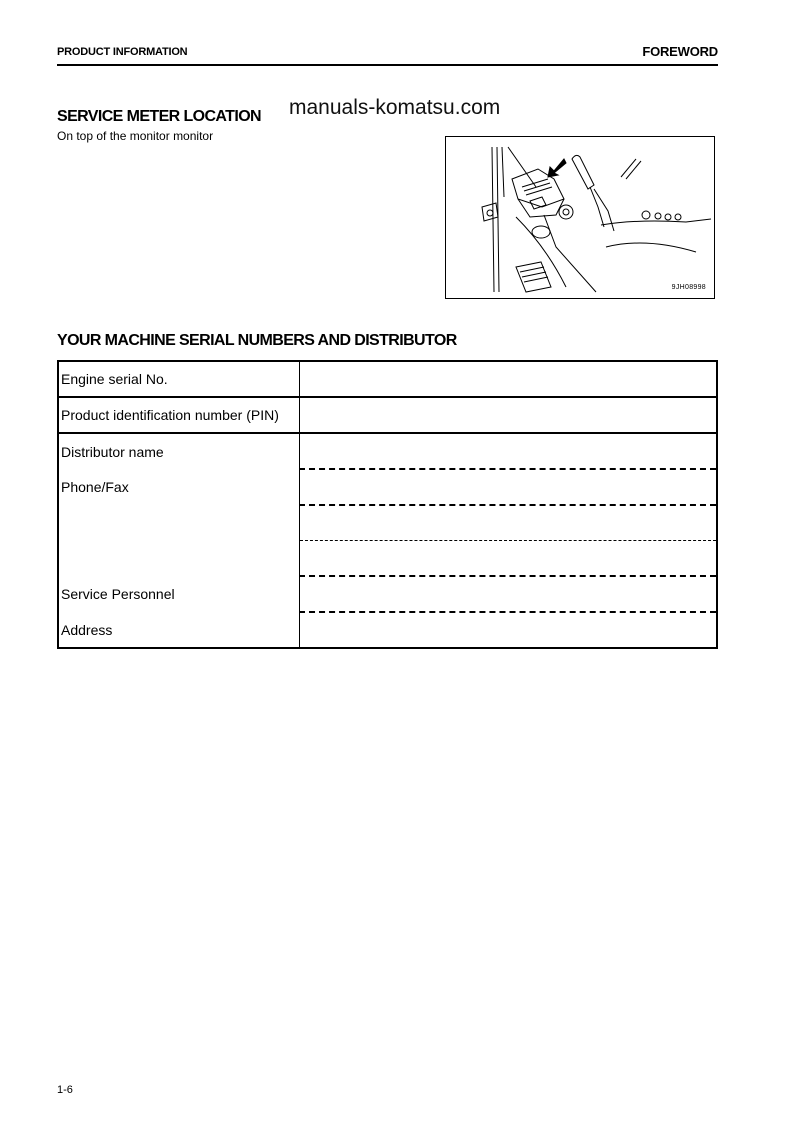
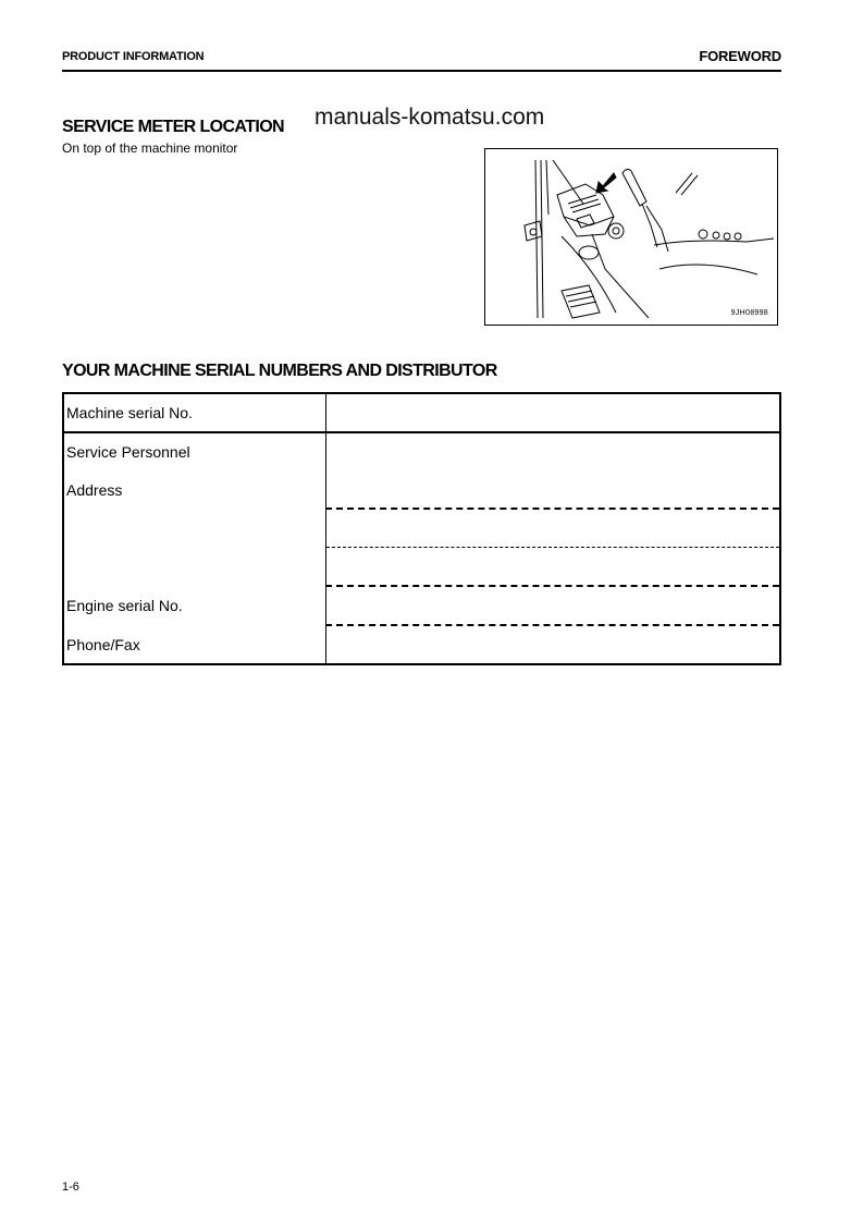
  PRODUCT INFORMATION
  FOREWORD
  SERVICE METER LOCATION
  manuals-komatsu.com
- On top of the monitor monitor
+ On top of the machine monitor
  YOUR MACHINE SERIAL NUMBERS AND DISTRIBUTOR
+ Machine serial No.
- Engine serial No.
+ Service Personnel
- Product identification number (PIN)
- Distributor name
- Phone/Fax
+ Address
- Service Personnel
+ Engine serial No.
- Address
+ Phone/Fax
  1-6
